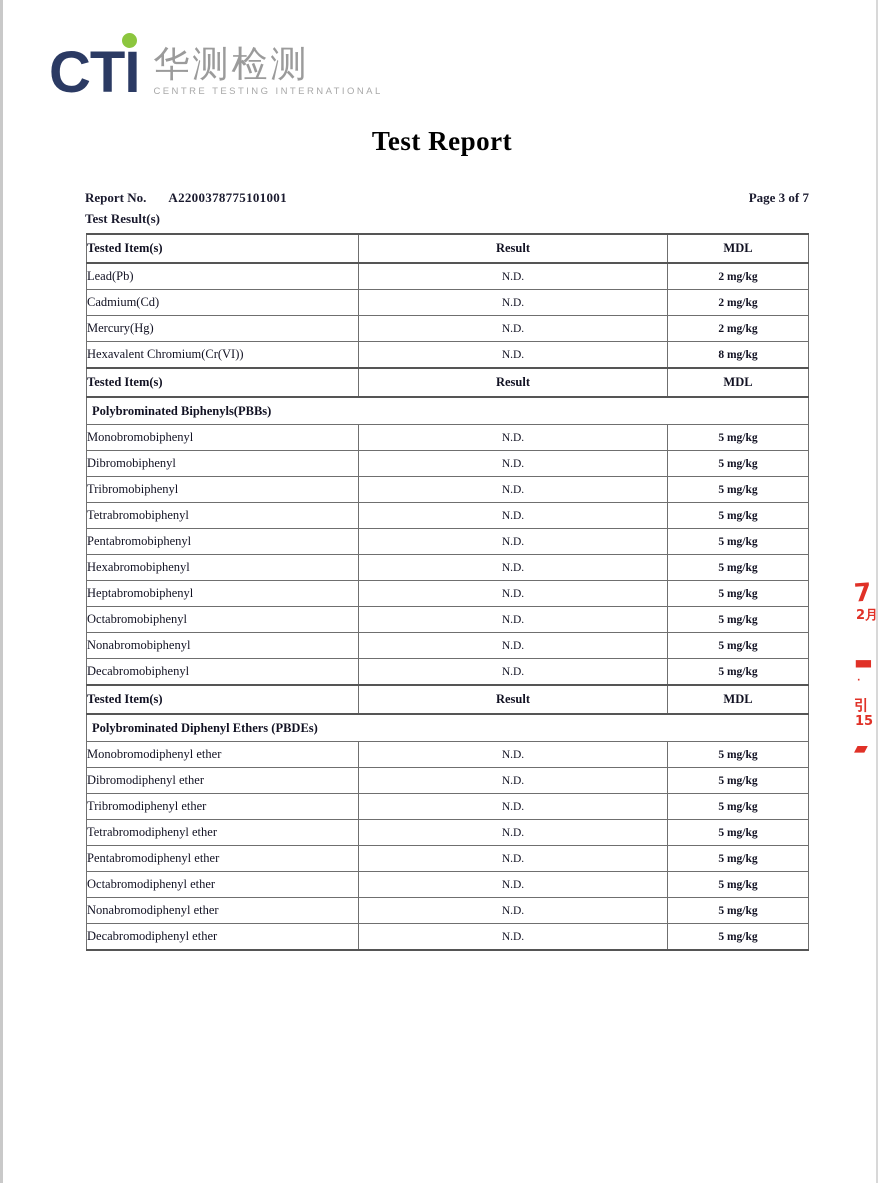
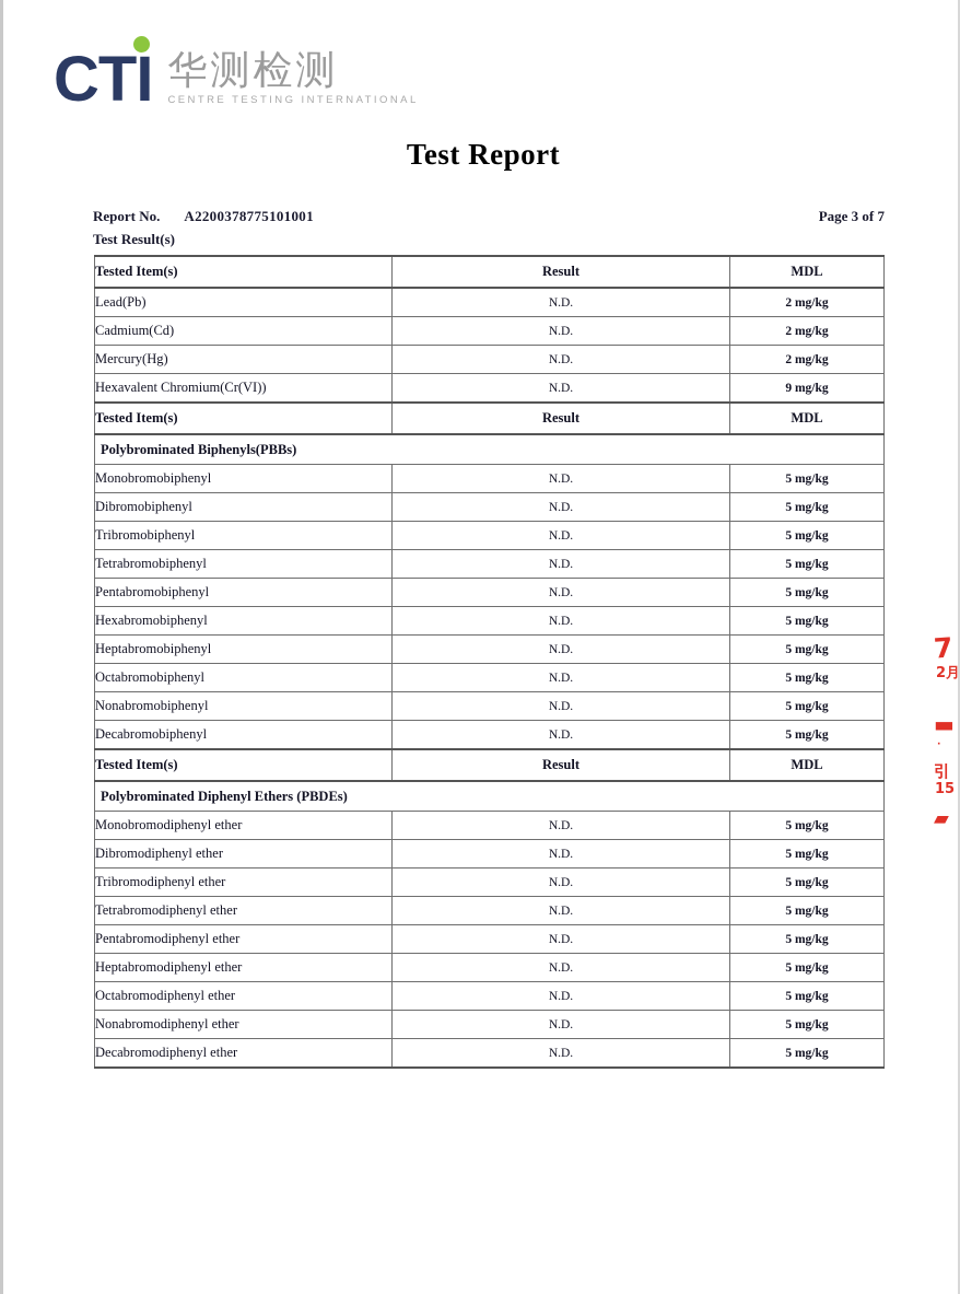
  CTI
  华测检测
  CENTRE TESTING INTERNATIONAL
  Test Report
  Report No.
  A2200378775101001
  Page 3 of 7
  Test Result(s)
  Tested Item(s)	Result	MDL
  Lead(Pb)	N.D.	2 mg/kg
  Cadmium(Cd)	N.D.	2 mg/kg
  Mercury(Hg)	N.D.	2 mg/kg
- Hexavalent Chromium(Cr(VI))	N.D.	8 mg/kg
+ Hexavalent Chromium(Cr(VI))	N.D.	9 mg/kg
  Tested Item(s)	Result	MDL
  Polybrominated Biphenyls(PBBs)
  Monobromobiphenyl	N.D.	5 mg/kg
  Dibromobiphenyl	N.D.	5 mg/kg
  Tribromobiphenyl	N.D.	5 mg/kg
  Tetrabromobiphenyl	N.D.	5 mg/kg
  Pentabromobiphenyl	N.D.	5 mg/kg
  Hexabromobiphenyl	N.D.	5 mg/kg
  Heptabromobiphenyl	N.D.	5 mg/kg
  Octabromobiphenyl	N.D.	5 mg/kg
  Nonabromobiphenyl	N.D.	5 mg/kg
  Decabromobiphenyl	N.D.	5 mg/kg
  Tested Item(s)	Result	MDL
  Polybrominated Diphenyl Ethers (PBDEs)
  Monobromodiphenyl ether	N.D.	5 mg/kg
  Dibromodiphenyl ether	N.D.	5 mg/kg
  Tribromodiphenyl ether	N.D.	5 mg/kg
  Tetrabromodiphenyl ether	N.D.	5 mg/kg
  Pentabromodiphenyl ether	N.D.	5 mg/kg
+ Heptabromodiphenyl ether	N.D.	5 mg/kg
  Octabromodiphenyl ether	N.D.	5 mg/kg
  Nonabromodiphenyl ether	N.D.	5 mg/kg
  Decabromodiphenyl ether	N.D.	5 mg/kg
  2月
  ▬
  ·
  引
  15
  ▰
